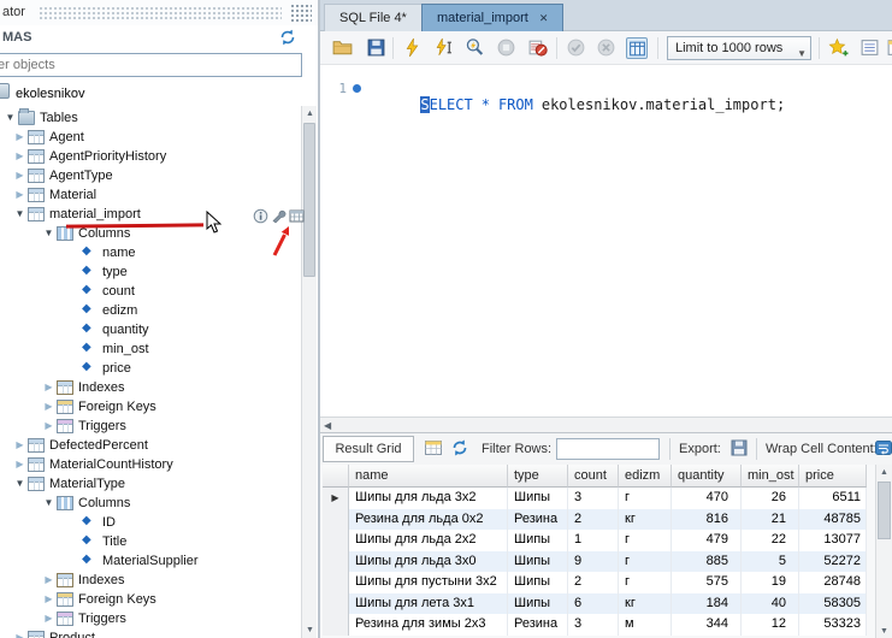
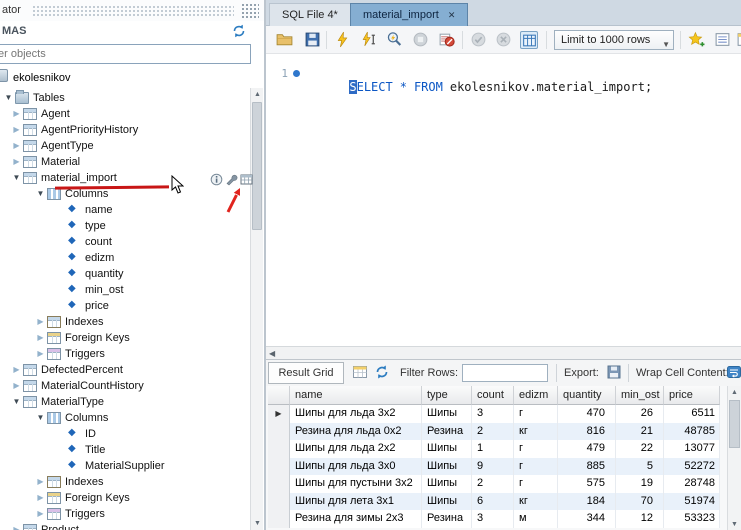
  ator
  MAS
  er objects
  ekolesnikov
  Tables
  Agent
  AgentPriorityHistory
  AgentType
  Material
  material_import
  Columns
  name
  type
  count
  edizm
  quantity
  min_ost
  price
  Indexes
  Foreign Keys
  Triggers
  DefectedPercent
  MaterialCountHistory
  MaterialType
  Columns
  ID
  Title
  MaterialSupplier
  Indexes
  Foreign Keys
  Triggers
  SQL File 4*
  material_import
  ✕
  Limit to 1000 rows
  ▼
  1
  SELECT * FROM ekolesnikov.material_import;
  ◀
  Result Grid
  Filter Rows:
  Export:
  Wrap Cell Content
  name
  type
  count
  edizm
  quantity
  min_ost
  price
  Шипы для льда 3x2
  Шипы
  3
  г
  470
  26
  6511
  Резина для льда 0x2
  Резина
  2
  кг
  816
  21
  48785
  Шипы для льда 2x2
  Шипы
  1
  г
  479
  22
  13077
  Шипы для льда 3x0
  Шипы
  9
  г
  885
  5
  52272
  Шипы для пустыни 3x2
  Шипы
  2
  г
  575
  19
  28748
  Шипы для лета 3x1
  Шипы
  6
  кг
  184
- 40
+ 70
- 58305
+ 51974
  Резина для зимы 2x3
  Резина
  3
  м
  344
  12
  53323
